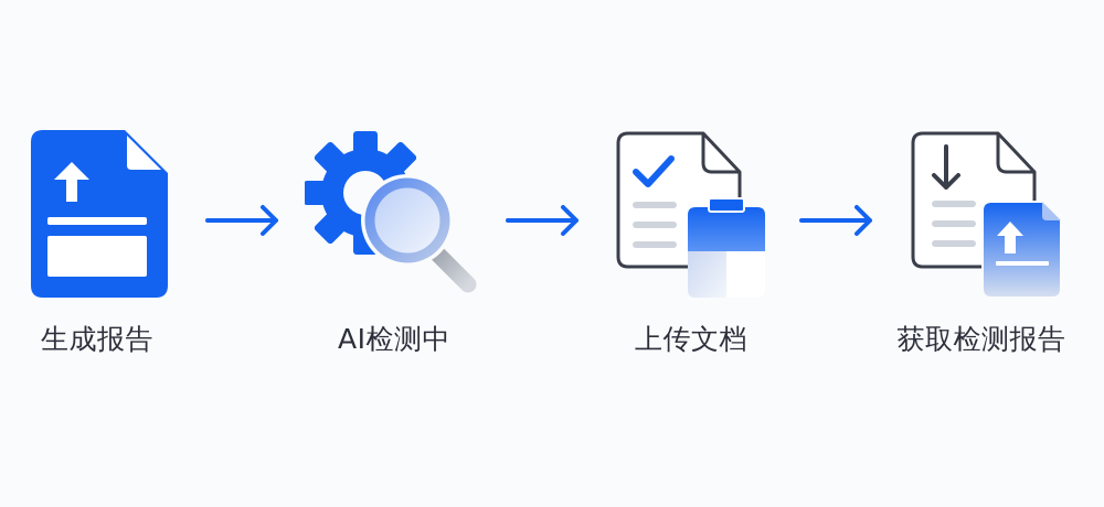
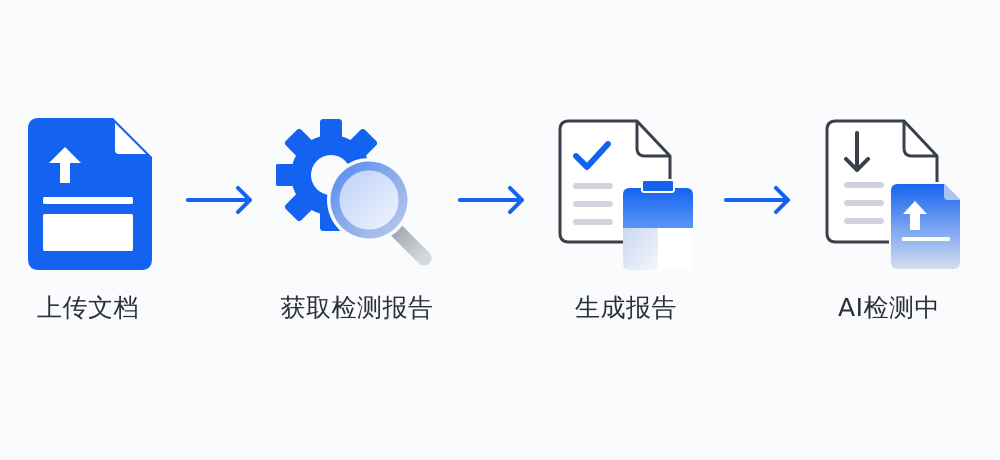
- 生成报告
+ 上传文档
- AI检测中
+ 获取检测报告
- 上传文档
+ 生成报告
- 获取检测报告
+ AI检测中
